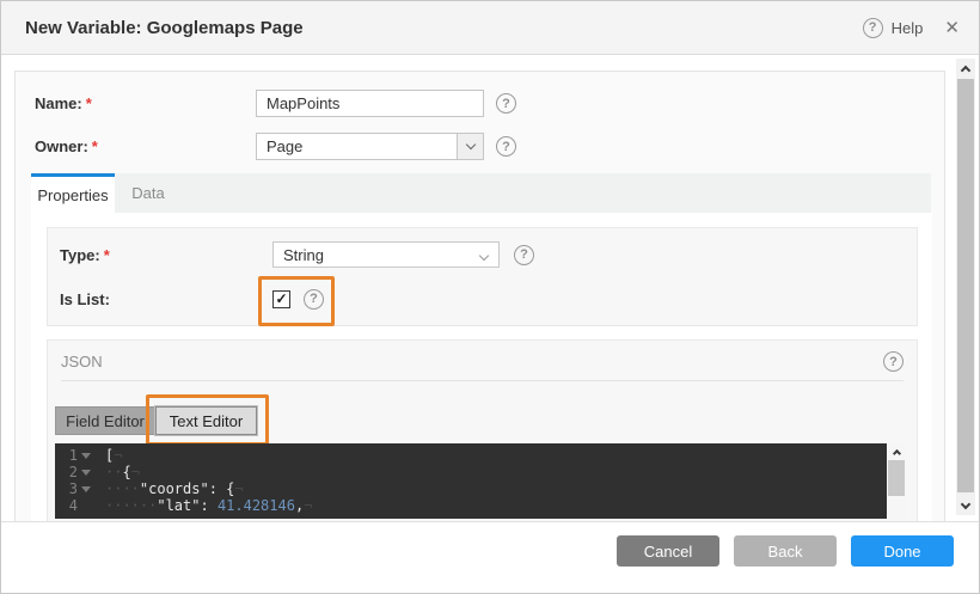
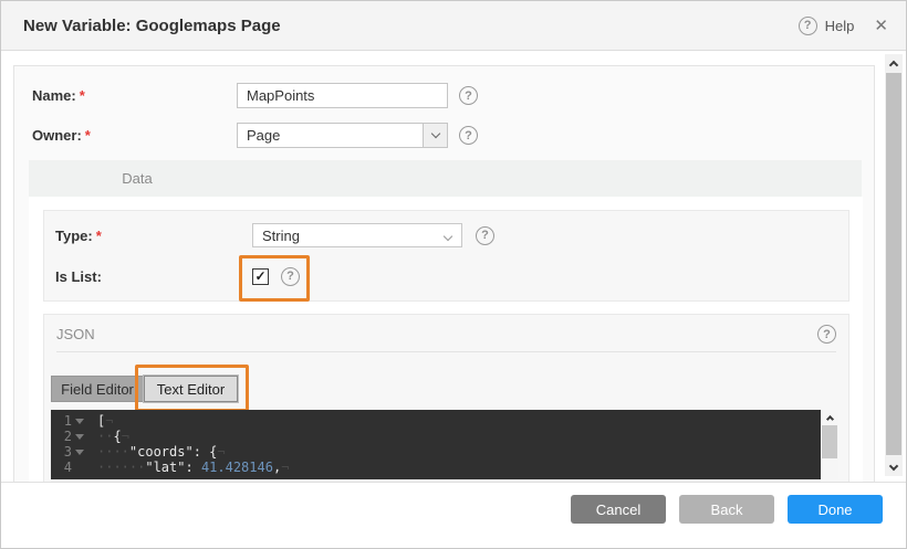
  New Variable: Googlemaps Page
  ?
  Help
  ✕
  Name: *
  MapPoints
  ?
  Owner: *
  Page
  ?
- Properties
  Data
  Type: *
  String
  ?
  Is List:
  ✓
  ?
  JSON
  ?
  Field Editor
  Text Editor
  1
  2
  ··{
  3
  ····"coords": {
  4
  ······"lat": 41.428146,
  Cancel
  Back
  Done
